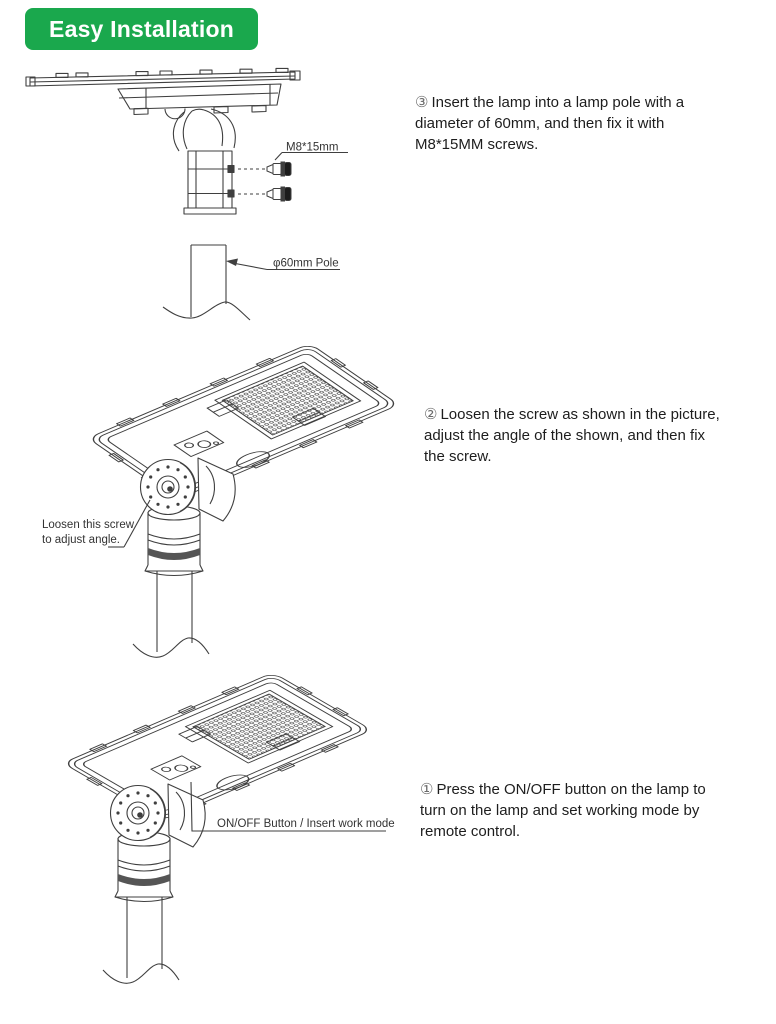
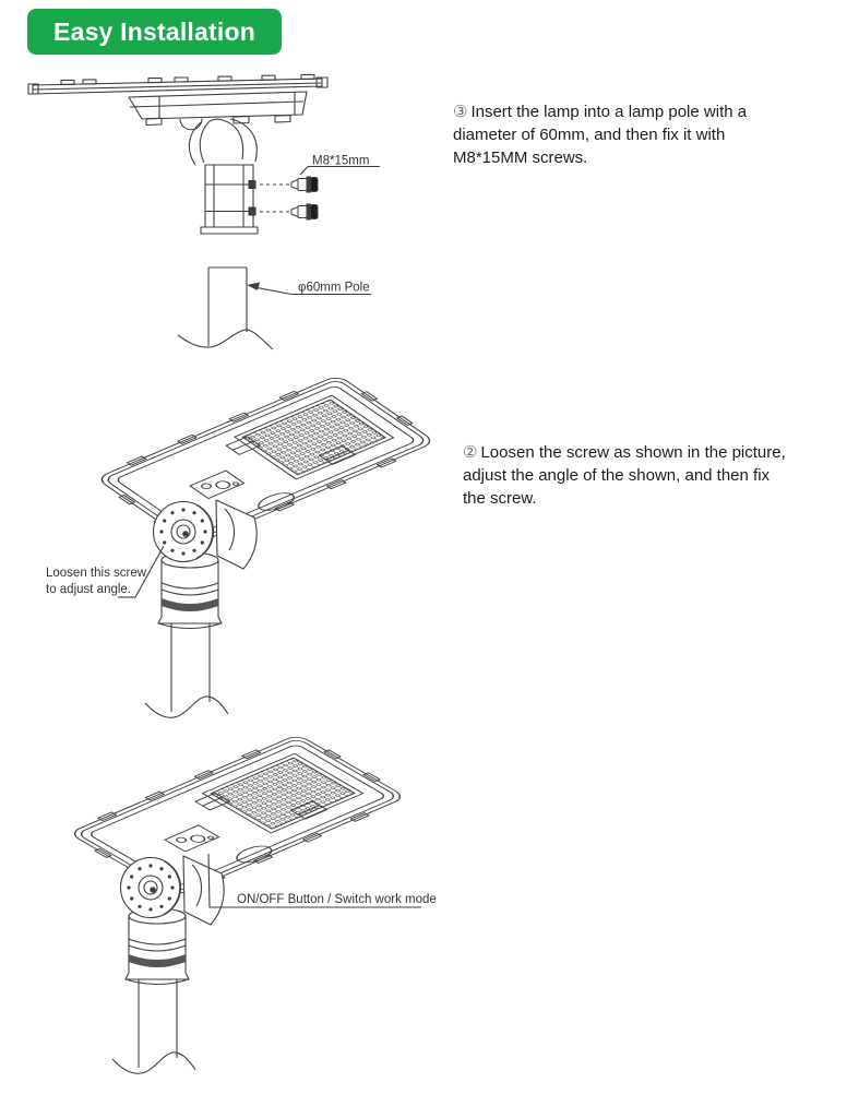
  Easy Installation
  M8*15mm
  φ60mm Pole
  ③ Insert the lamp into a lamp pole with a diameter of 60mm, and then fix it with M8*15MM screws.
  Loosen this screw
  to adjust angle.
  ② Loosen the screw as shown in the picture, adjust the angle of the shown, and then fix the screw.
- ON/OFF Button / Insert work mode
+ ON/OFF Button / Switch work mode
- ① Press the ON/OFF button on the lamp to turn on the lamp and set working mode by remote control.
